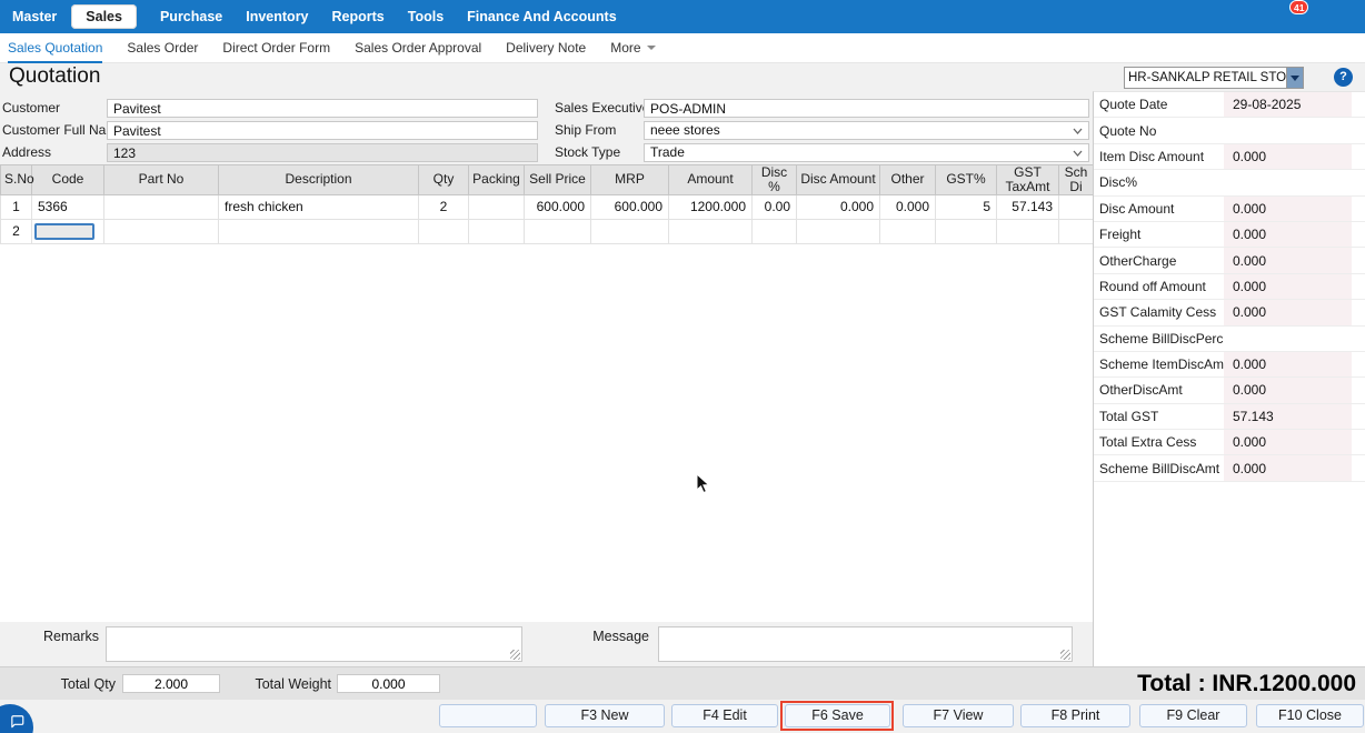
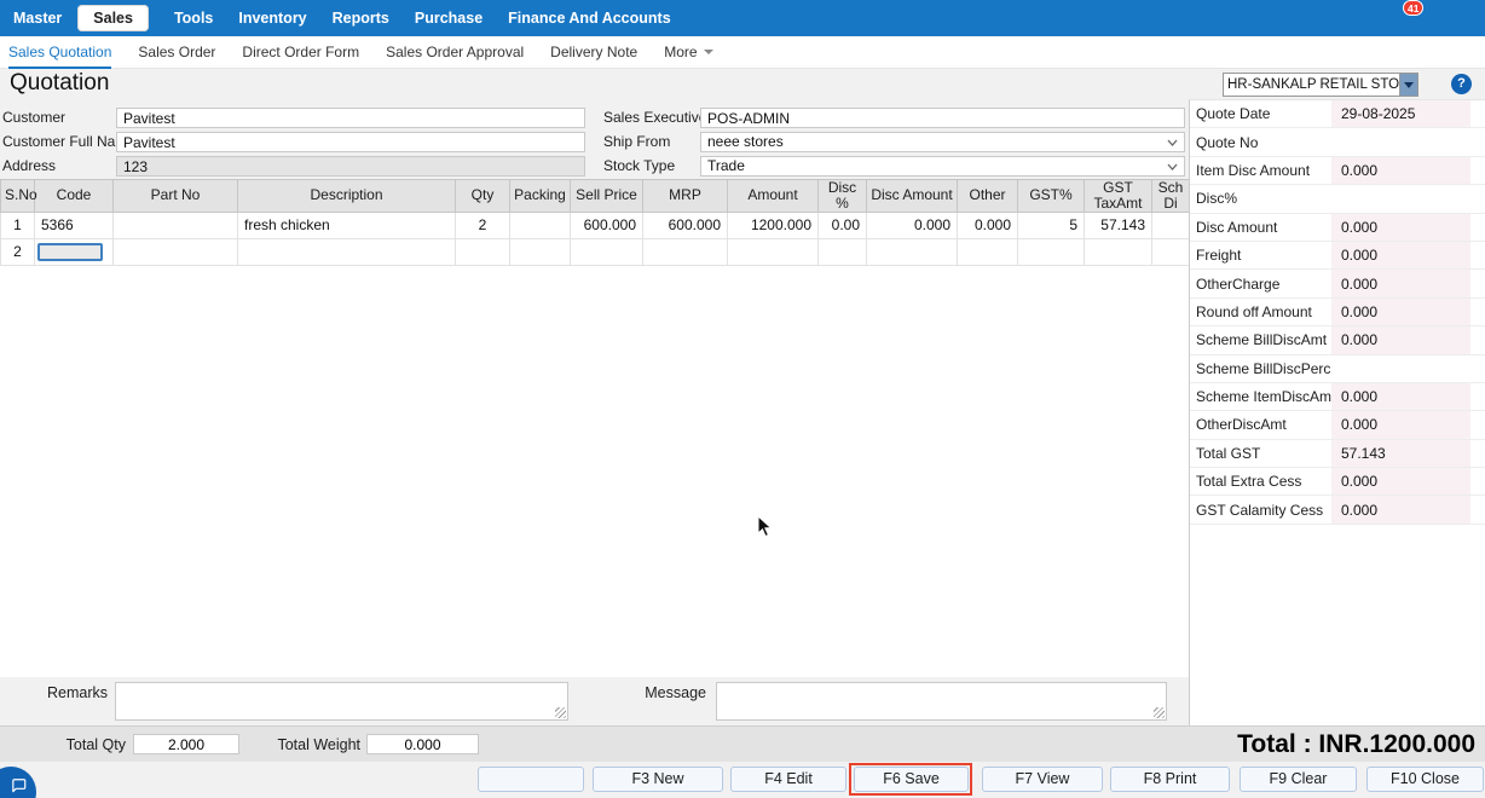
  Master
  Sales
- Purchase
+ Tools
  Inventory
  Reports
- Tools
+ Purchase
  Finance And Accounts
  41
  Sales Quotation
  Sales Order
  Direct Order Form
  Sales Order Approval
  Delivery Note
  More
  Quotation
  HR-SANKALP RETAIL STO
  ?
  Customer
  Pavitest
  Customer Full Na
  Pavitest
  Address
  123
  Sales Executiv
  POS-ADMIN
  Ship From
  neee stores
  Stock Type
  Trade
  S.No	Code	Part No	Description	Qty	Packing	Sell Price	MRP	Amount	Disc %	Disc Amount	Other	GST%	GST TaxAmt	Sch Di
  1	5366		fresh chicken	2		600.000	600.000	1200.000	0.00	0.000	0.000	5	57.143
  2
  Quote Date
  29-08-2025
  Quote No
  Item Disc Amount
  0.000
  Disc%
  Disc Amount
  0.000
  Freight
  0.000
  OtherCharge
  0.000
  Round off Amount
  0.000
- GST Calamity Cess
+ Scheme BillDiscAmt
  0.000
  Scheme BillDiscPerc
  Scheme ItemDiscAm
  0.000
  OtherDiscAmt
  0.000
  Total GST
  57.143
  Total Extra Cess
  0.000
- Scheme BillDiscAmt
+ GST Calamity Cess
  0.000
  Remarks
  Message
  Total Qty
  2.000
  Total Weight
  0.000
  Total : INR.1200.000
  F3 New
  F4 Edit
  F6 Save
  F7 View
  F8 Print
  F9 Clear
  F10 Close
